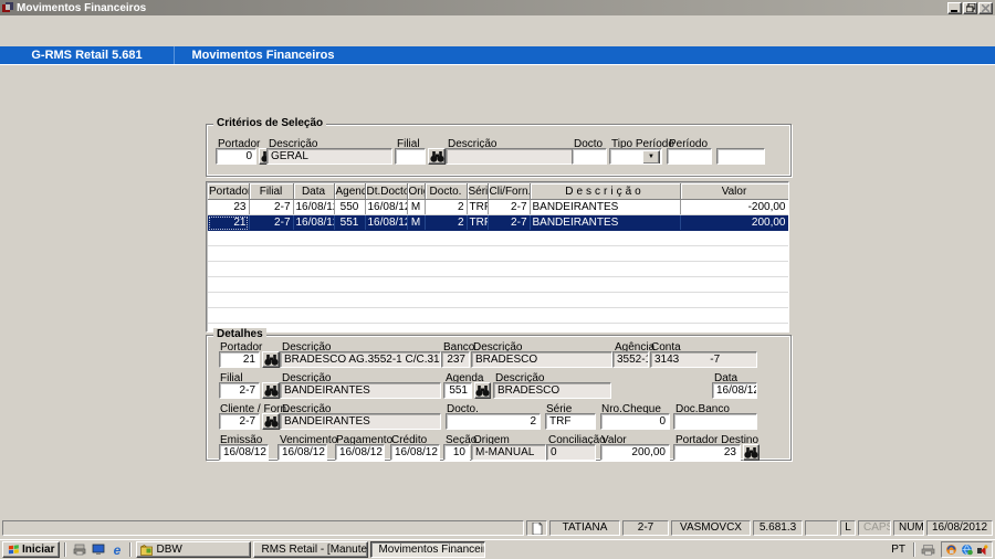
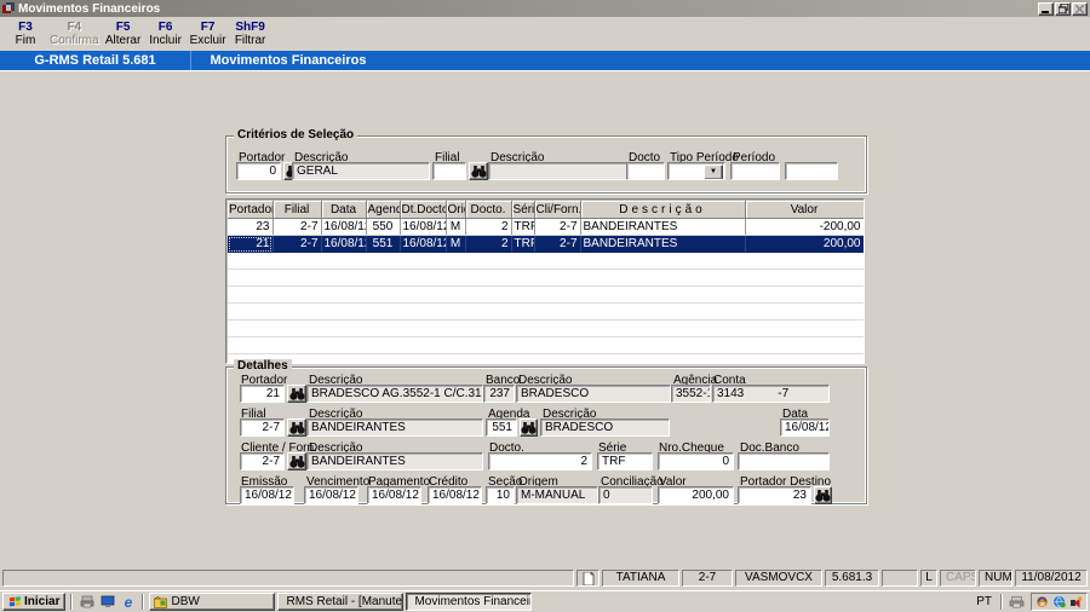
  Movimentos Financeiros
+ F3
+ Fim
+ F4
+ Confirma
+ F5
+ Alterar
+ F6
+ Incluir
+ F7
+ Excluir
+ ShF9
+ Filtrar
  G-RMS Retail 5.681
  Movimentos Financeiros
  Critérios de Seleção
  Portador
  0
  Descrição
  GERAL
  Filial
  Descrição
  Docto
  Tipo Período
  Período
  Portado	Filial	Data	Agen	Dt.Doct	Ori	Docto.	Séri	Cli/Forn	Descrição	Valor
  23	2-7	16/08/1	550	16/08/1	M	2	TRF	2-7	BANDEIRANTES	-200,00
  21	2-7	16/08/1	551	16/08/1	M	2	TR	2-7	BANDEIRANTES	200,00
  Detalhes
  Portador
  21
  Descrição
  BRADESCO AG.3552-1 C/C.31
  Banco
  237
  Descrição
  BRADESCO
  Agência
  3552-1
  Conta
  3143 -7
  Filial
  2-7
  Descrição
  BANDEIRANTES
  Agenda
  551
  Descrição
  BRADESCO
  Data
  16/08/12
  Cliente / Forn.
  2-7
  Descrição
  BANDEIRANTES
  Docto.
  2
  Série
  TRF
  Nro.Cheque
  0
  Doc.Banco
  Emissão
  16/08/12
  Vencimento
  16/08/12
  Pagamento
  16/08/12
  Crédito
  16/08/12
  Seção
  10
  Origem
  M-MANUAL
  Conciliação
  0
  Valor
  200,00
  Portador Destino
  23
  TATIANA
  2-7
  VASMOVCX
  5.681.3
  L
  CAPS
  NUM
- 16/08/2012
+ 11/08/2012
  Iniciar
  e
  DBW
  RMS Retail - [Manute
  Movimentos Financei
  PT
